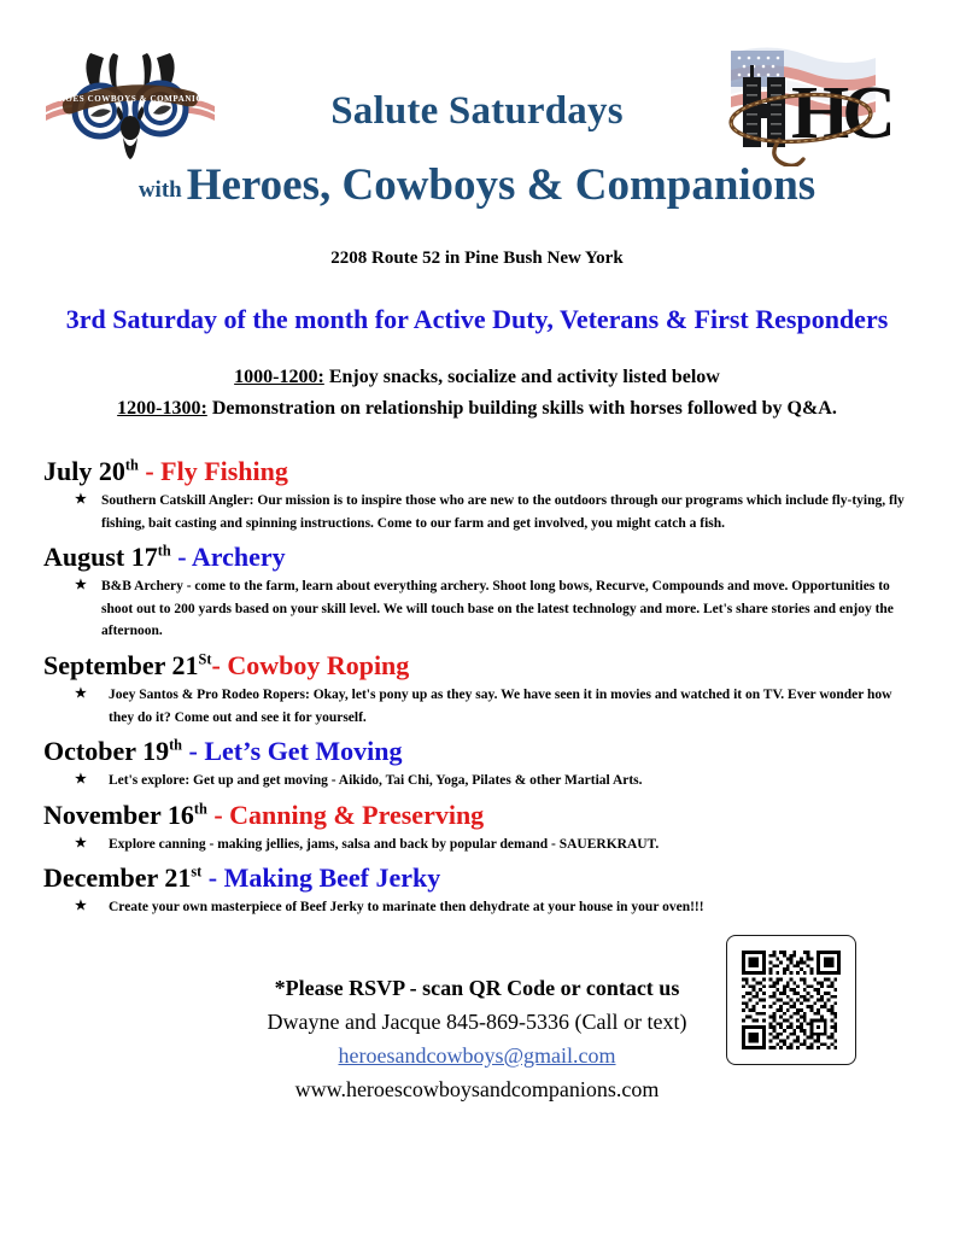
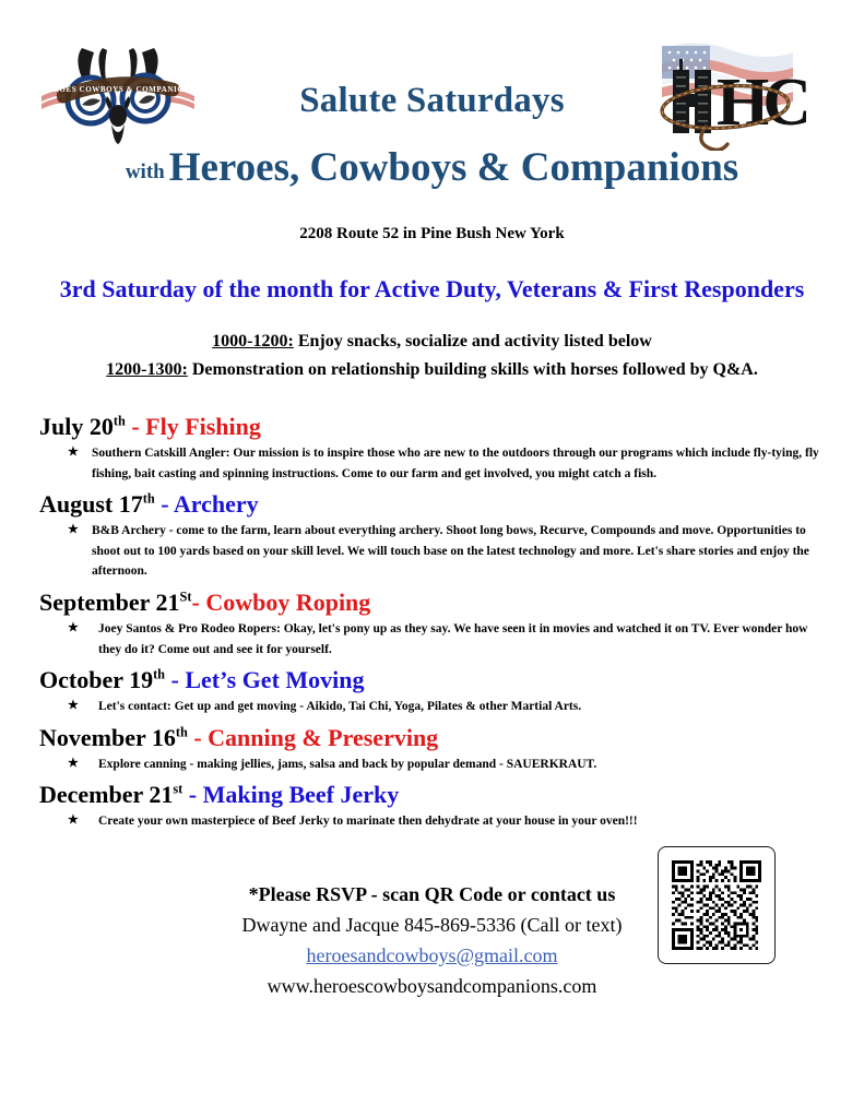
  HEROES COWBOYS & COMPANIONS
  Salute Saturdays
  with Heroes, Cowboys & Companions
  2208 Route 52 in Pine Bush New York
  3rd Saturday of the month for Active Duty, Veterans & First Responders
  1000-1200: Enjoy snacks, socialize and activity listed below
  1200-1300: Demonstration on relationship building skills with horses followed by Q&A.
  July 20th - Fly Fishing
  ★
  Southern Catskill Angler: Our mission is to inspire those who are new to the outdoors through our programs which include fly-tying, fly fishing, bait casting and spinning instructions. Come to our farm and get involved, you might catch a fish.
  August 17th - Archery
  ★
- B&B Archery - come to the farm, learn about everything archery. Shoot long bows, Recurve, Compounds and move. Opportunities to shoot out to 200 yards based on your skill level. We will touch base on the latest technology and more. Let's share stories and enjoy the afternoon.
+ B&B Archery - come to the farm, learn about everything archery. Shoot long bows, Recurve, Compounds and move. Opportunities to shoot out to 100 yards based on your skill level. We will touch base on the latest technology and more. Let's share stories and enjoy the afternoon.
  September 21St- Cowboy Roping
  ★
  Joey Santos & Pro Rodeo Ropers: Okay, let's pony up as they say. We have seen it in movies and watched it on TV. Ever wonder how they do it? Come out and see it for yourself.
  October 19th - Let’s Get Moving
  ★
- Let's explore: Get up and get moving - Aikido, Tai Chi, Yoga, Pilates & other Martial Arts.
+ Let's contact: Get up and get moving - Aikido, Tai Chi, Yoga, Pilates & other Martial Arts.
  November 16th - Canning & Preserving
  ★
  Explore canning - making jellies, jams, salsa and back by popular demand - SAUERKRAUT.
  December 21st - Making Beef Jerky
  ★
  Create your own masterpiece of Beef Jerky to marinate then dehydrate at your house in your oven!!!
  *Please RSVP - scan QR Code or contact us
  Dwayne and Jacque 845-869-5336 (Call or text)
  heroesandcowboys@gmail.com
  www.heroescowboysandcompanions.com
